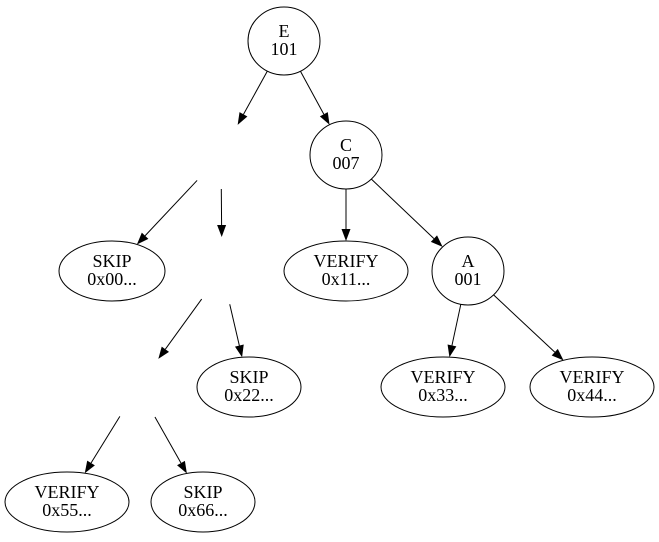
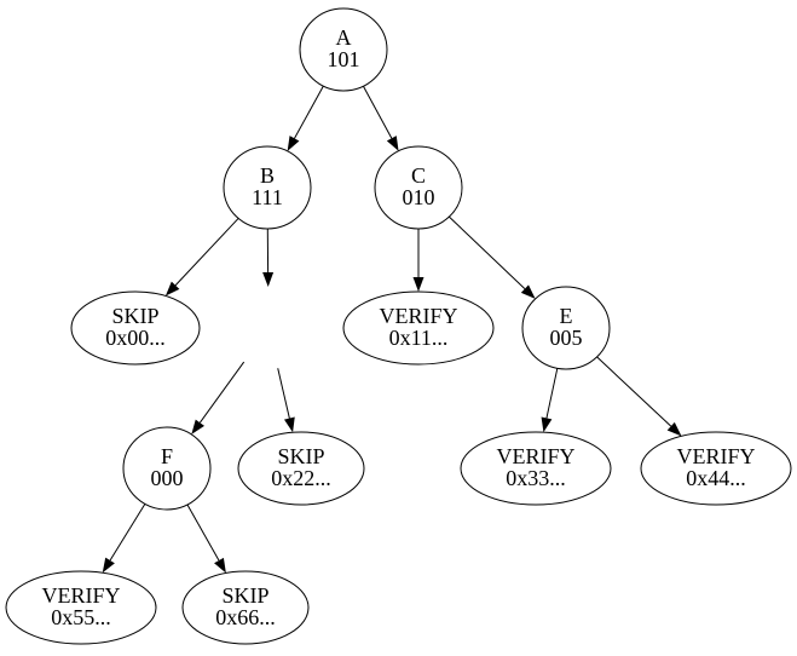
- E
+ A
  101
+ B
+ 111
  C
- 007
+ 010
  SKIP
  0x00...
  VERIFY
  0x11...
- A
+ E
- 001
+ 005
+ F
+ 000
  SKIP
  0x22...
  VERIFY
  0x33...
  VERIFY
  0x44...
  VERIFY
  0x55...
  SKIP
  0x66...
